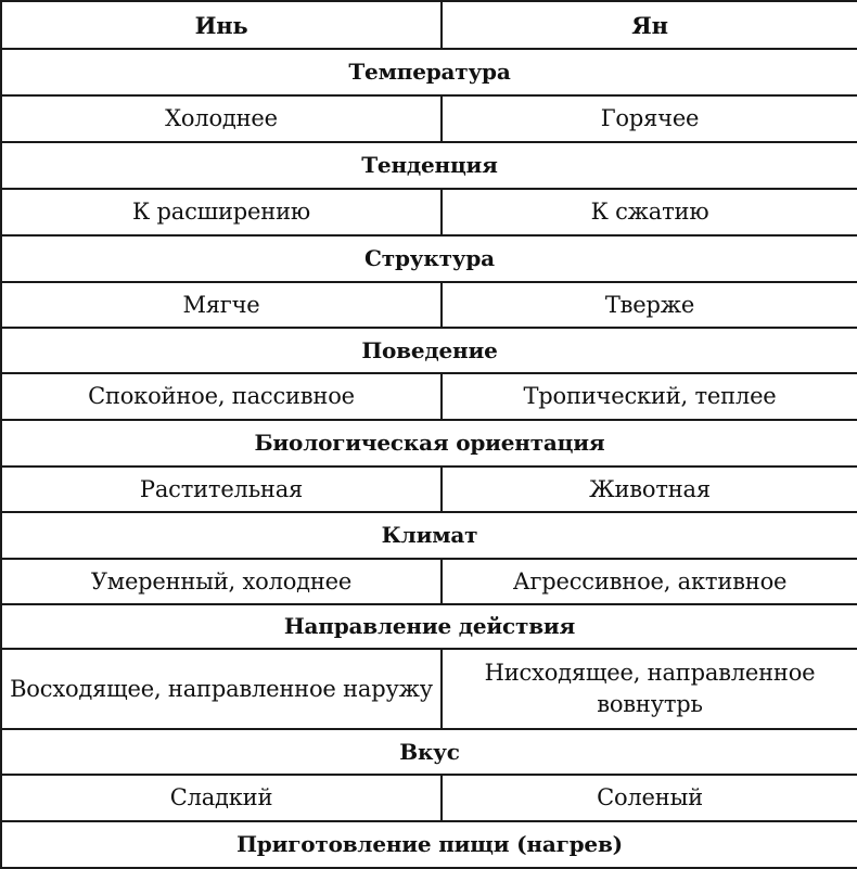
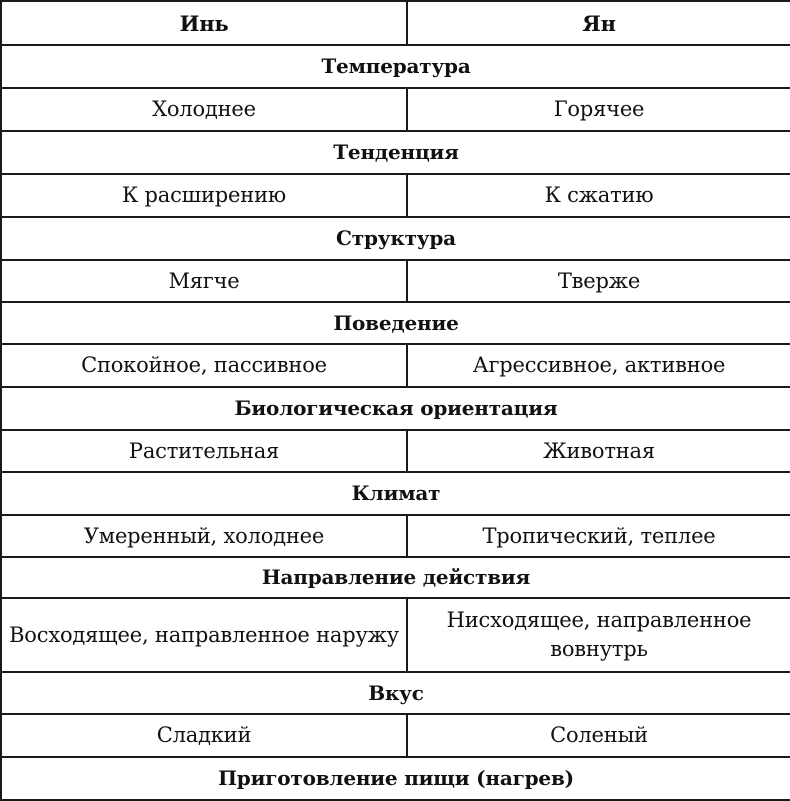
  Инь	Ян
  Температура
  Холоднее	Горячее
  Тенденция
  К расширению	К сжатию
  Структура
  Мягче	Тверже
  Поведение
- Спокойное, пассивное	Тропический, теплее
+ Спокойное, пассивное	Агрессивное, активное
  Биологическая ориентация
  Растительная	Животная
  Климат
- Умеренный, холоднее	Агрессивное, активное
+ Умеренный, холоднее	Тропический, теплее
  Направление действия
  Восходящее, направленное наружу	Нисходящее, направленное вовнутрь
  Вкус
  Сладкий	Соленый
  Приготовление пищи (нагрев)
